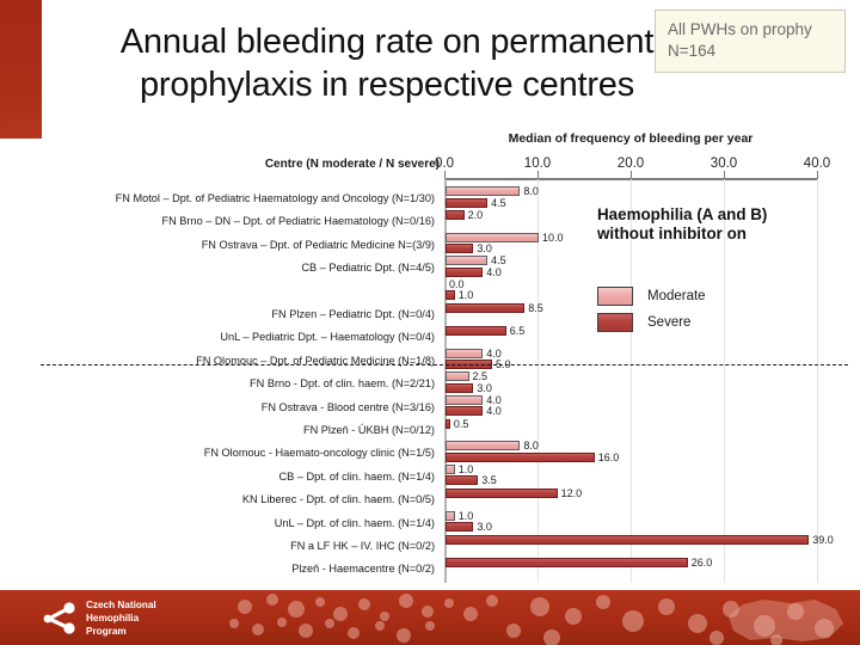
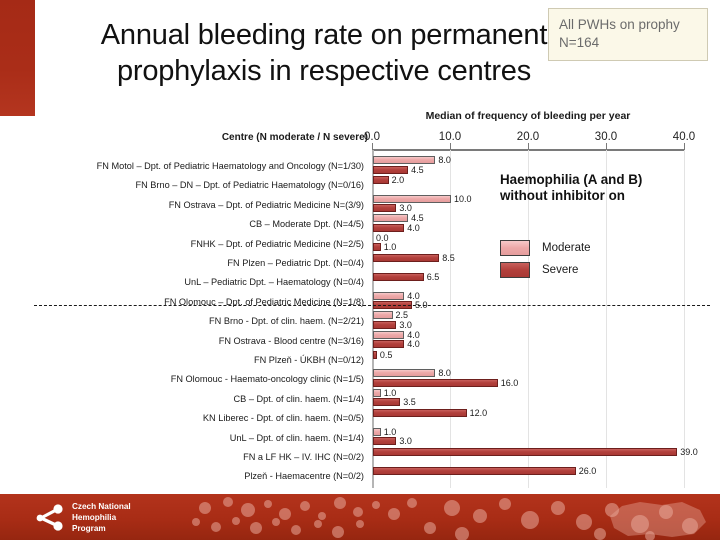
  Annual bleeding rate on permanent prophylaxis in respective centres
  All PWHs on prophy
  N=164
  Median of frequency of bleeding per year
  Centre (N moderate / N severe)
  0.0
  10.0
  20.0
  30.0
  40.0
  FN Motol – Dpt. of Pediatric Haematology and Oncology (N=1/30)
  8.0
  4.5
  FN Brno – DN – Dpt. of Pediatric Haematology (N=0/16)
  2.0
  FN Ostrava – Dpt. of Pediatric Medicine N=(3/9)
  10.0
  3.0
- CB – Pediatric Dpt. (N=4/5)
+ CB – Moderate Dpt. (N=4/5)
  4.5
  4.0
+ FNHK – Dpt. of Pediatric Medicine (N=2/5)
  0.0
  1.0
  FN Plzen – Pediatric Dpt. (N=0/4)
  8.5
  UnL – Pediatric Dpt. – Haematology (N=0/4)
  6.5
  FN Olomouc – Dpt. of Pediatric Medicine (N=1/8)
  4.0
  5.0
  FN Brno - Dpt. of clin. haem. (N=2/21)
  2.5
  3.0
  FN Ostrava - Blood centre (N=3/16)
  4.0
  4.0
  FN Plzeň - ÚKBH (N=0/12)
  0.5
  FN Olomouc - Haemato-oncology clinic (N=1/5)
  8.0
  16.0
  CB – Dpt. of clin. haem. (N=1/4)
  1.0
  3.5
  KN Liberec - Dpt. of clin. haem. (N=0/5)
  12.0
  UnL – Dpt. of clin. haem. (N=1/4)
  1.0
  3.0
  FN a LF HK – IV. IHC (N=0/2)
  39.0
  Plzeň - Haemacentre (N=0/2)
  26.0
  Haemophilia (A and B)
  without inhibitor on
  Moderate
  Severe
  Czech National
  Hemophilia
  Program
